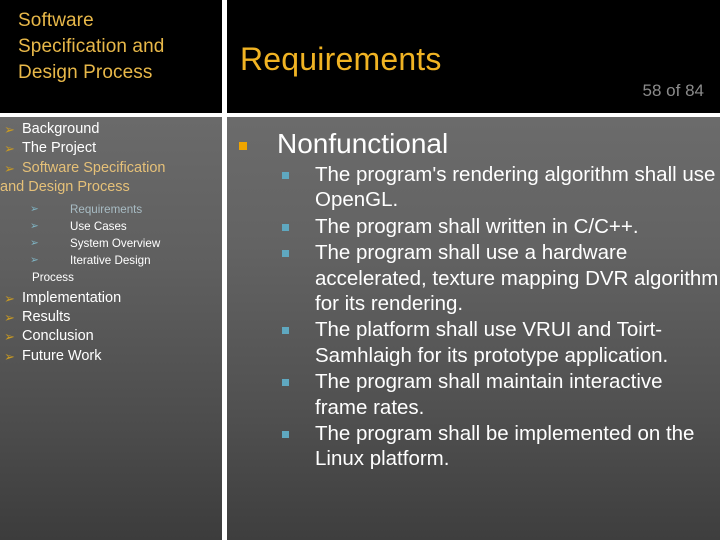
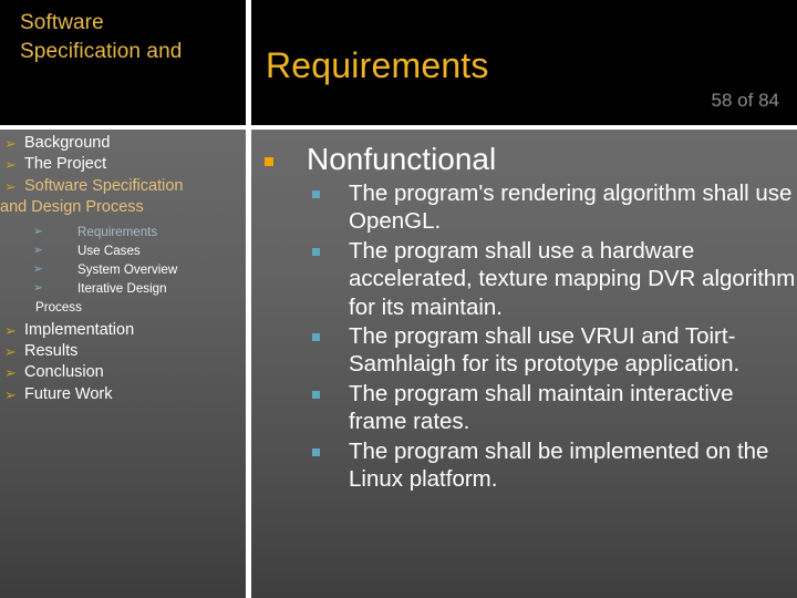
  Software
  Specification and
- Design Process
  Requirements
  58 of 84
  ➢
  Background
  ➢
  The Project
  ➢
  Software Specification
  and Design Process
  ➢
  Requirements
  ➢
  Use Cases
  ➢
  System Overview
  ➢
  Iterative Design
  Process
  ➢
  Implementation
  ➢
  Results
  ➢
  Conclusion
  ➢
  Future Work
  Nonfunctional
  The program's rendering algorithm shall use OpenGL.
- The program shall written in C/C++.
- The program shall use a hardware accelerated, texture mapping DVR algorithm for its rendering.
+ The program shall use a hardware accelerated, texture mapping DVR algorithm for its maintain.
- The platform shall use VRUI and Toirt-Samhlaigh for its prototype application.
+ The program shall use VRUI and Toirt-Samhlaigh for its prototype application.
  The program shall maintain interactive frame rates.
  The program shall be implemented on the Linux platform.
